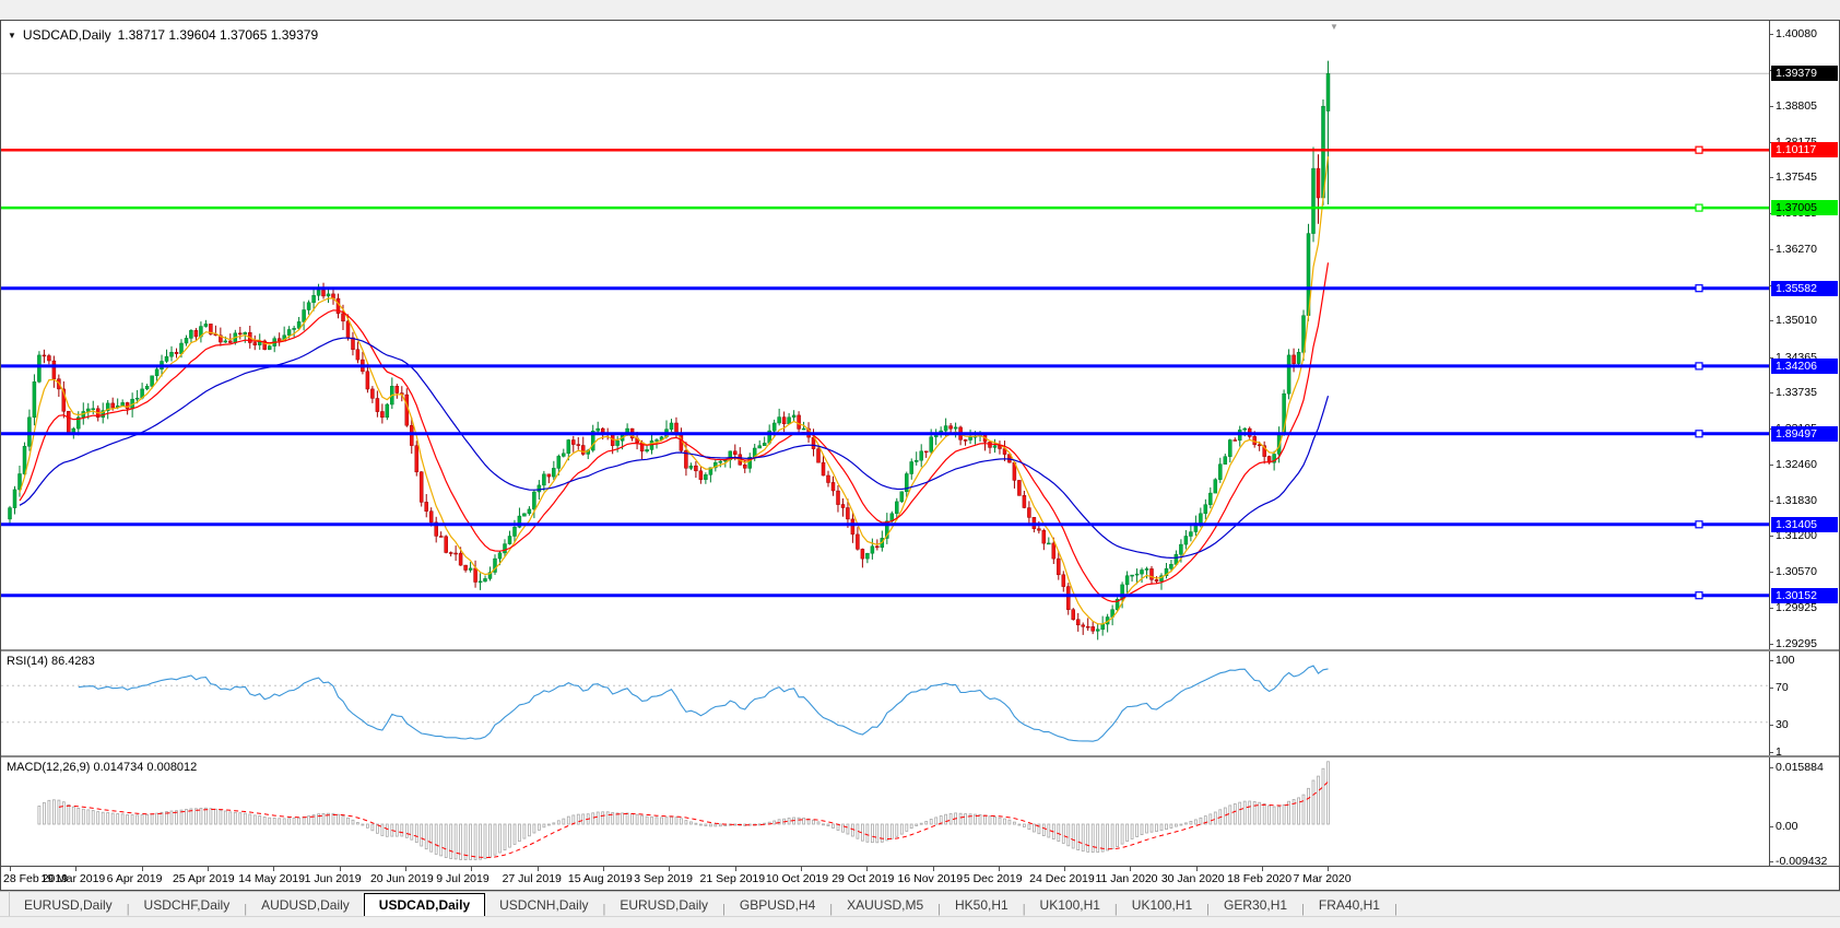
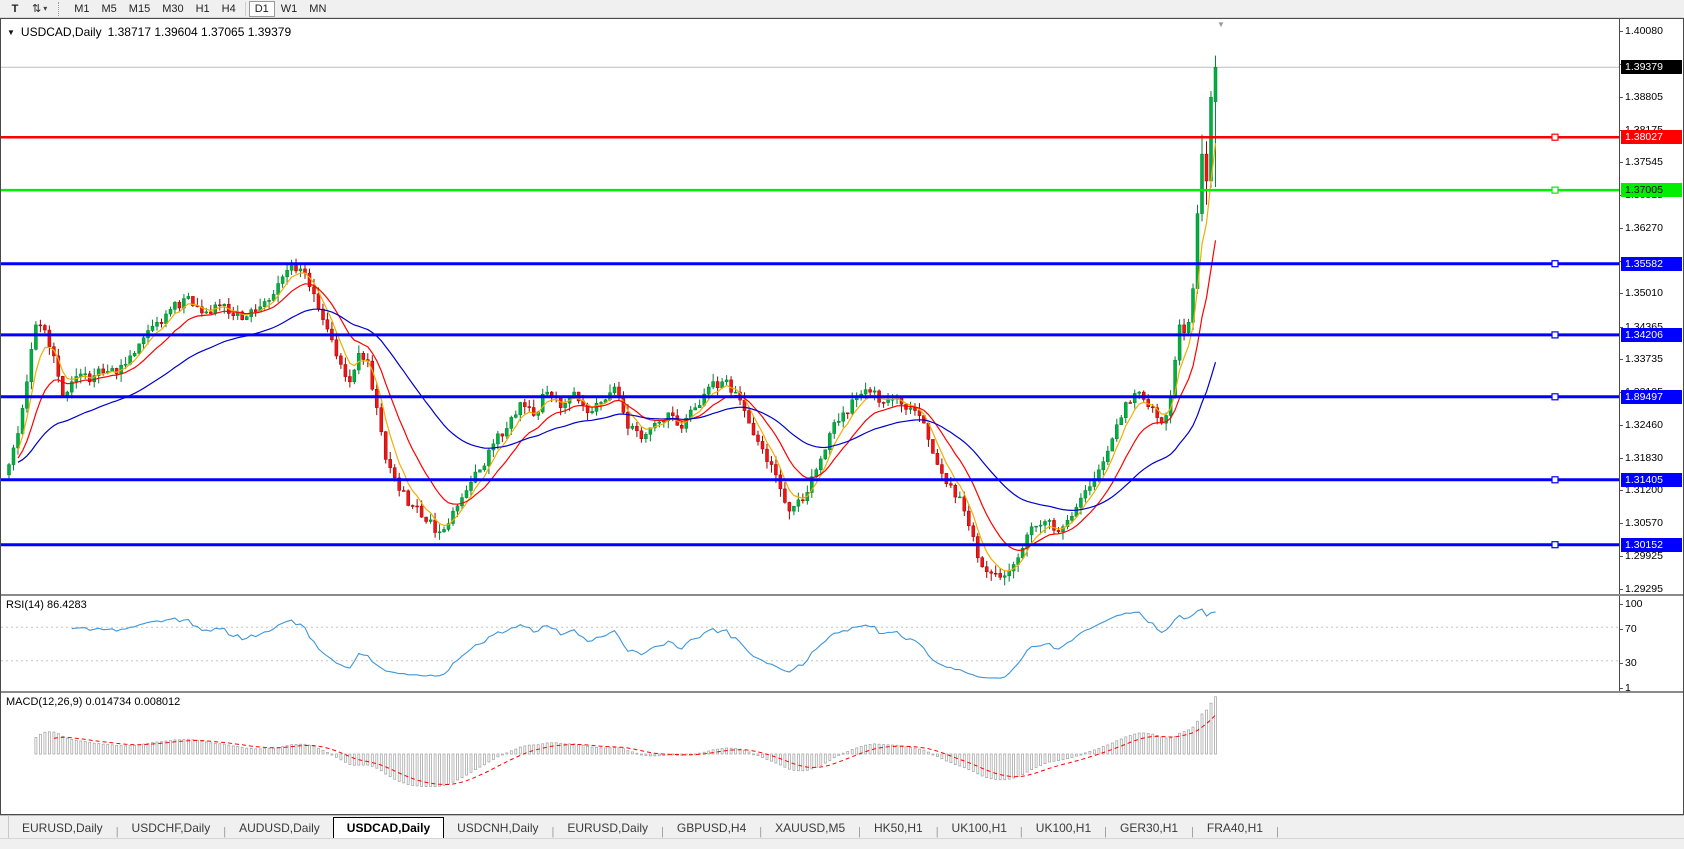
+ T
+ ⇅
+ ▾
+ M1
+ M5
+ M15
+ M30
+ H1
+ H4
+ D1
+ W1
+ MN
  ▼
  USDCAD,Daily
  1.38717 1.39604 1.37065 1.39379
  ▼
  1.40080
  1.38805
  1.37545
  1.36270
  1.35010
  1.34365
  1.33735
  1.32460
  1.31830
  1.31200
  1.30570
  1.29925
  1.29295
- 1.10117
+ 1.38027
  1.37005
  1.35582
  1.34206
  1.89497
  1.31405
  1.30152
  1.39379
  RSI(14) 86.4283
  100
  70
  30
  1
  MACD(12,26,9) 0.014734 0.008012
- 0.015884
- 0.00
- -0.009432
- 28 Feb 2019
- 19 Mar 2019
- 6 Apr 2019
- 25 Apr 2019
- 14 May 2019
- 1 Jun 2019
- 20 Jun 2019
- 9 Jul 2019
- 27 Jul 2019
- 15 Aug 2019
- 3 Sep 2019
- 21 Sep 2019
- 10 Oct 2019
- 29 Oct 2019
- 16 Nov 2019
- 5 Dec 2019
- 24 Dec 2019
- 11 Jan 2020
- 30 Jan 2020
- 18 Feb 2020
- 7 Mar 2020
  EURUSD,Daily
  |
  USDCHF,Daily
  |
  AUDUSD,Daily
  USDCAD,Daily
  USDCNH,Daily
  |
  EURUSD,Daily
  |
  GBPUSD,H4
  |
  XAUUSD,M5
  |
  HK50,H1
  |
  UK100,H1
  |
  UK100,H1
  |
  GER30,H1
  |
  FRA40,H1
  |
